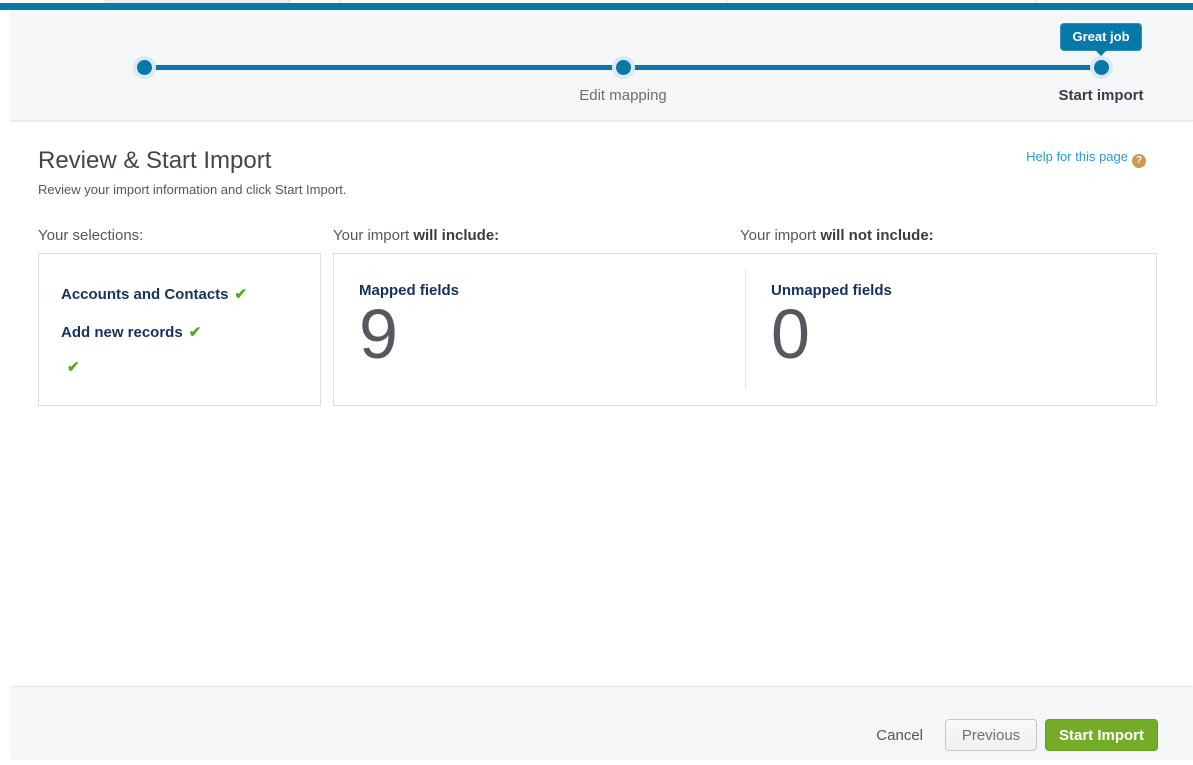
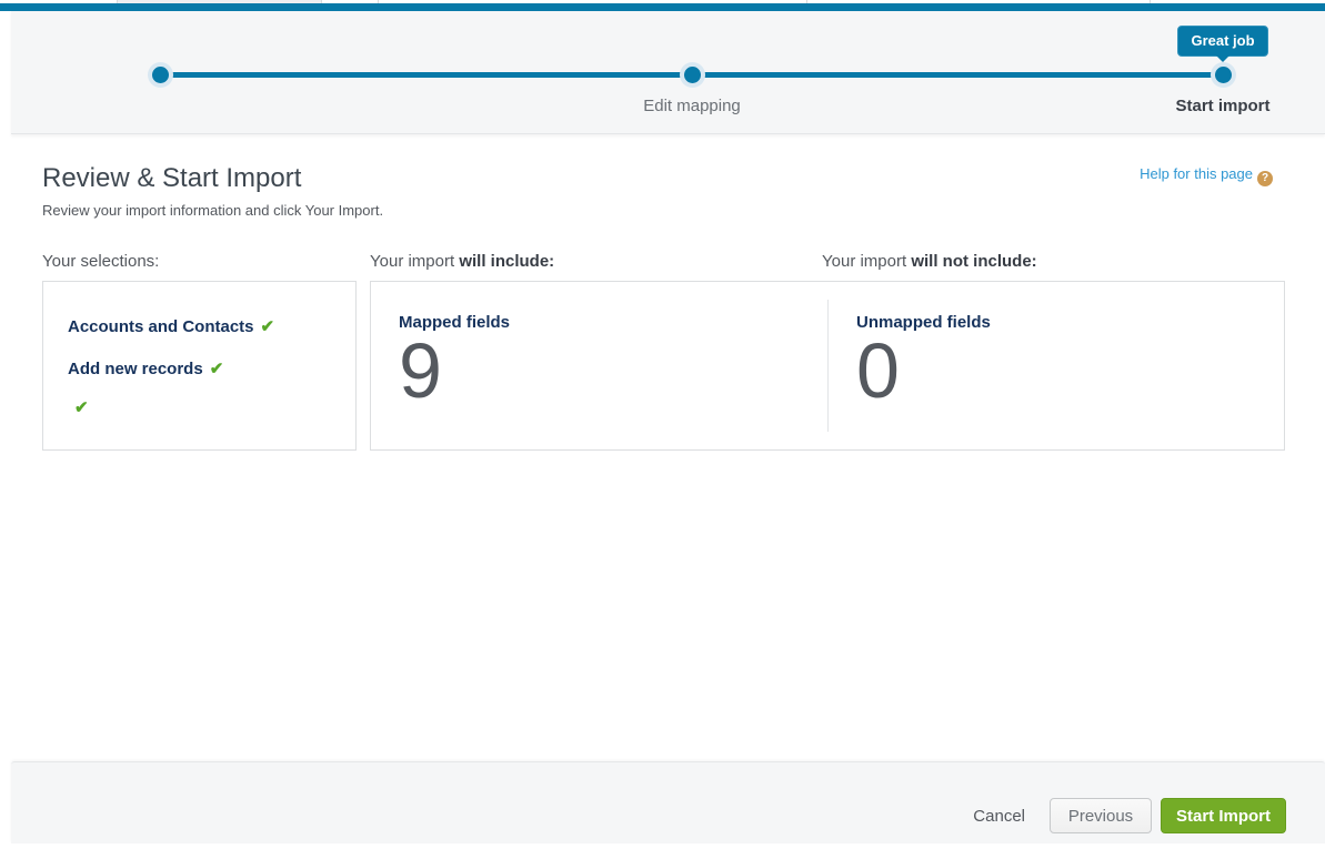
  Edit mapping
  Start import
  Great job
  Review & Start Import
- Review your import information and click Start Import.
+ Review your import information and click Your Import.
  Help for this page ?
  Your selections:
  Your import will include:
  Your import will not include:
  Accounts and Contacts ✔
  Add new records ✔
  ✔
  Mapped fields
  9
  Unmapped fields
  0
  Cancel
  Previous
  Start Import
